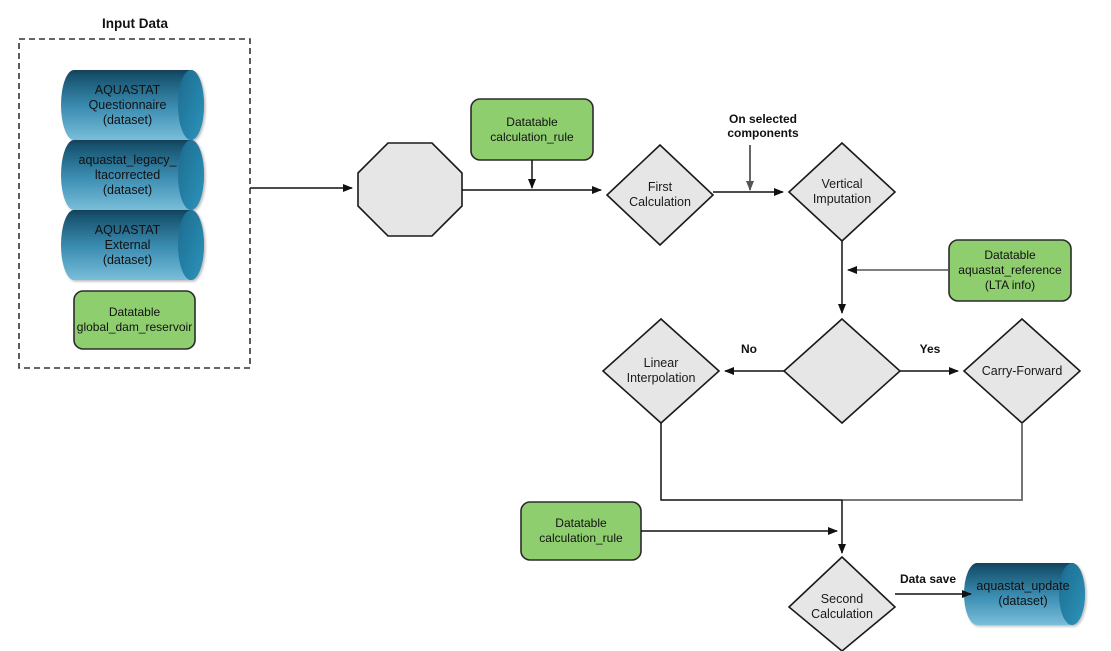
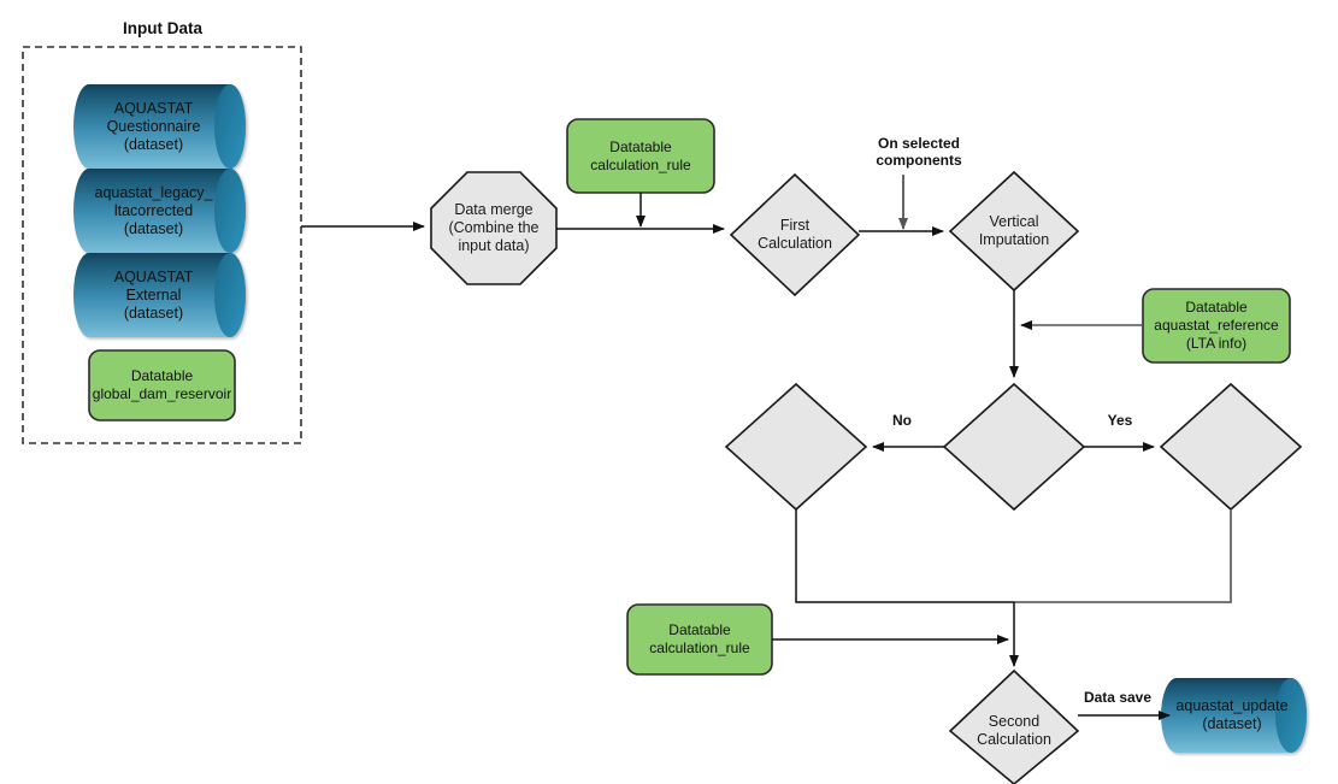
  Input Data
  AQUASTAT
  Questionnaire
  (dataset)
  aquastat_legacy_
  ltacorrected
  (dataset)
  AQUASTAT
  External
  (dataset)
  Datatable
  global_dam_reservoir
+ Data merge
+ (Combine the
+ input data)
  Datatable
  calculation_rule
  First
  Calculation
  Vertical
  Imputation
  Datatable
  aquastat_reference
  (LTA info)
- Linear
- Interpolation
- Carry-Forward
  Datatable
  calculation_rule
  Second
  Calculation
  aquastat_update
  (dataset)
  On selected
  components
  No
  Yes
  Data save
